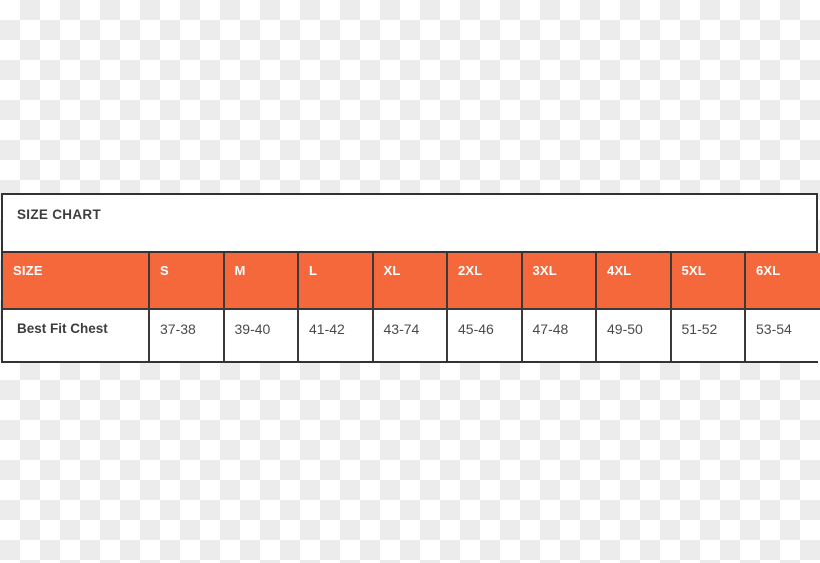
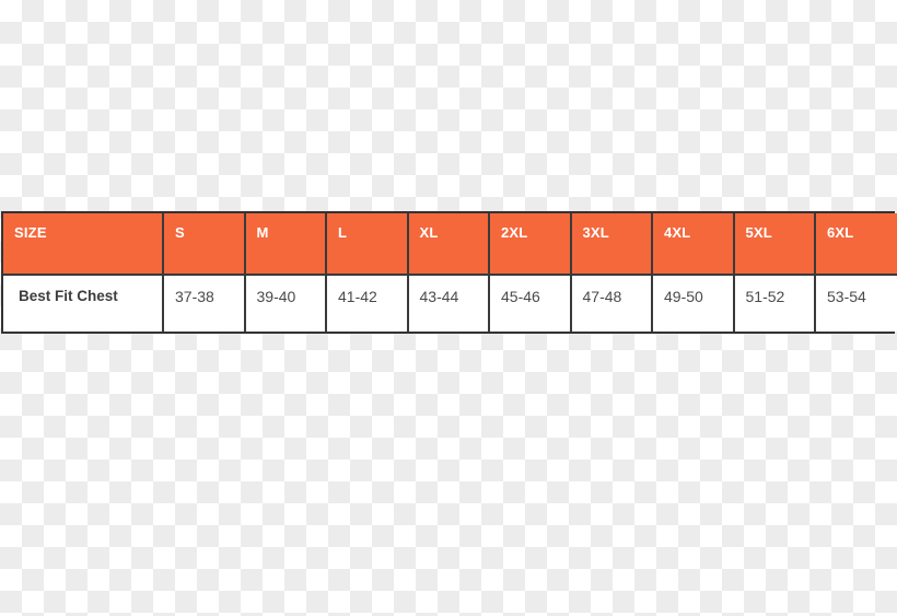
- SIZE CHART
  SIZE	S	M	L	XL	2XL	3XL	4XL	5XL	6XL
- Best Fit Chest	37-38	39-40	41-42	43-74	45-46	47-48	49-50	51-52	53-54
+ Best Fit Chest	37-38	39-40	41-42	43-44	45-46	47-48	49-50	51-52	53-54
